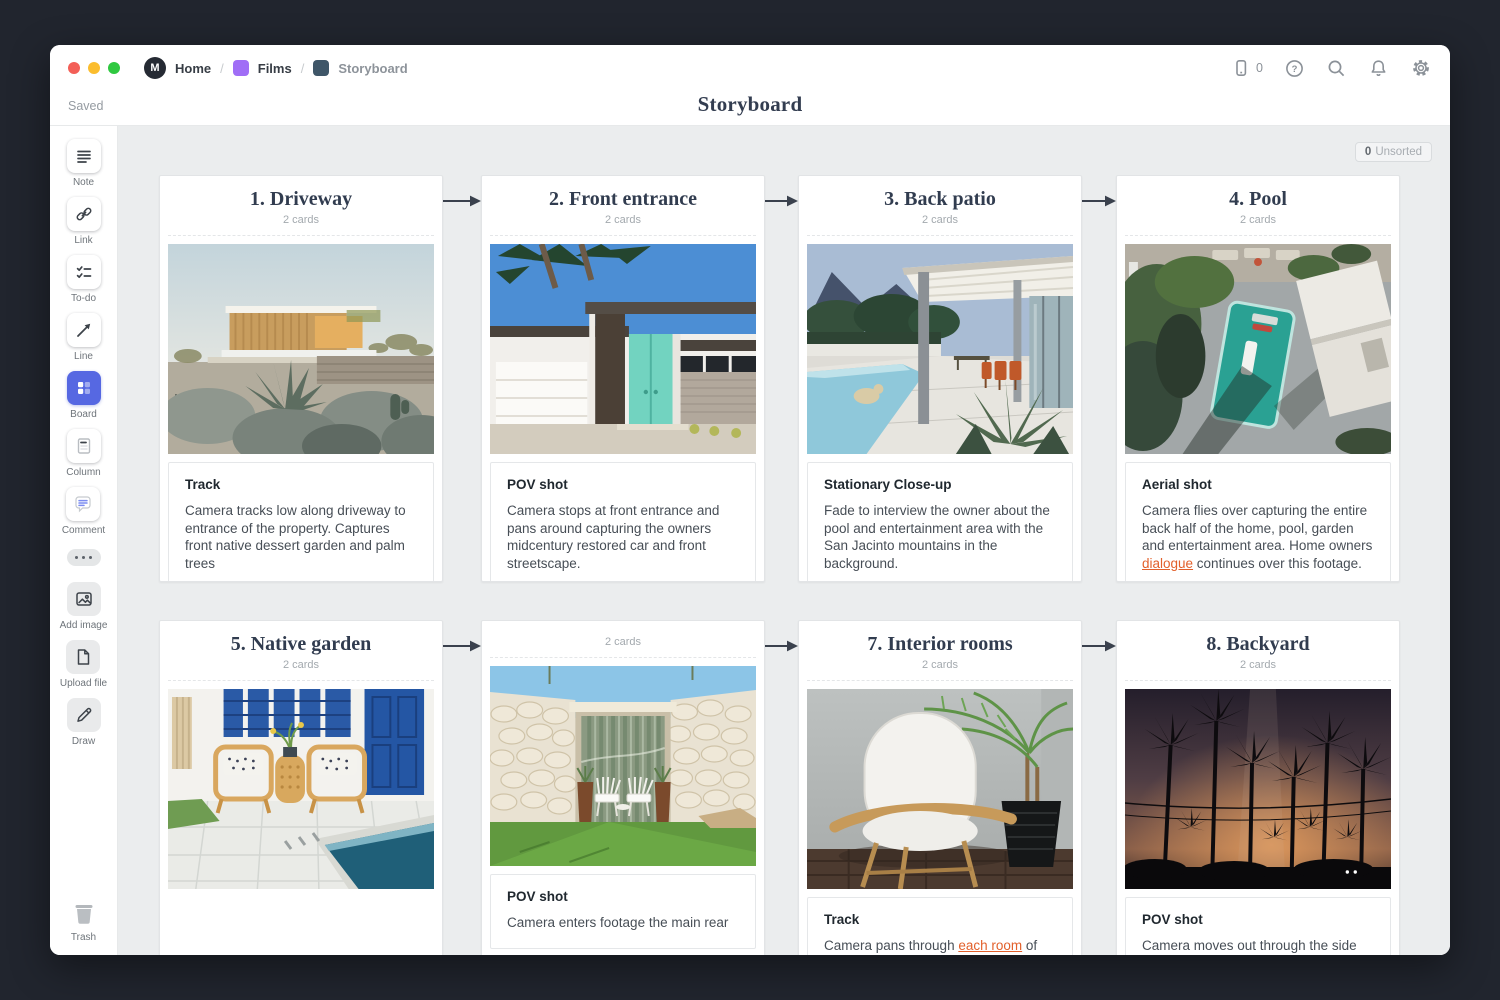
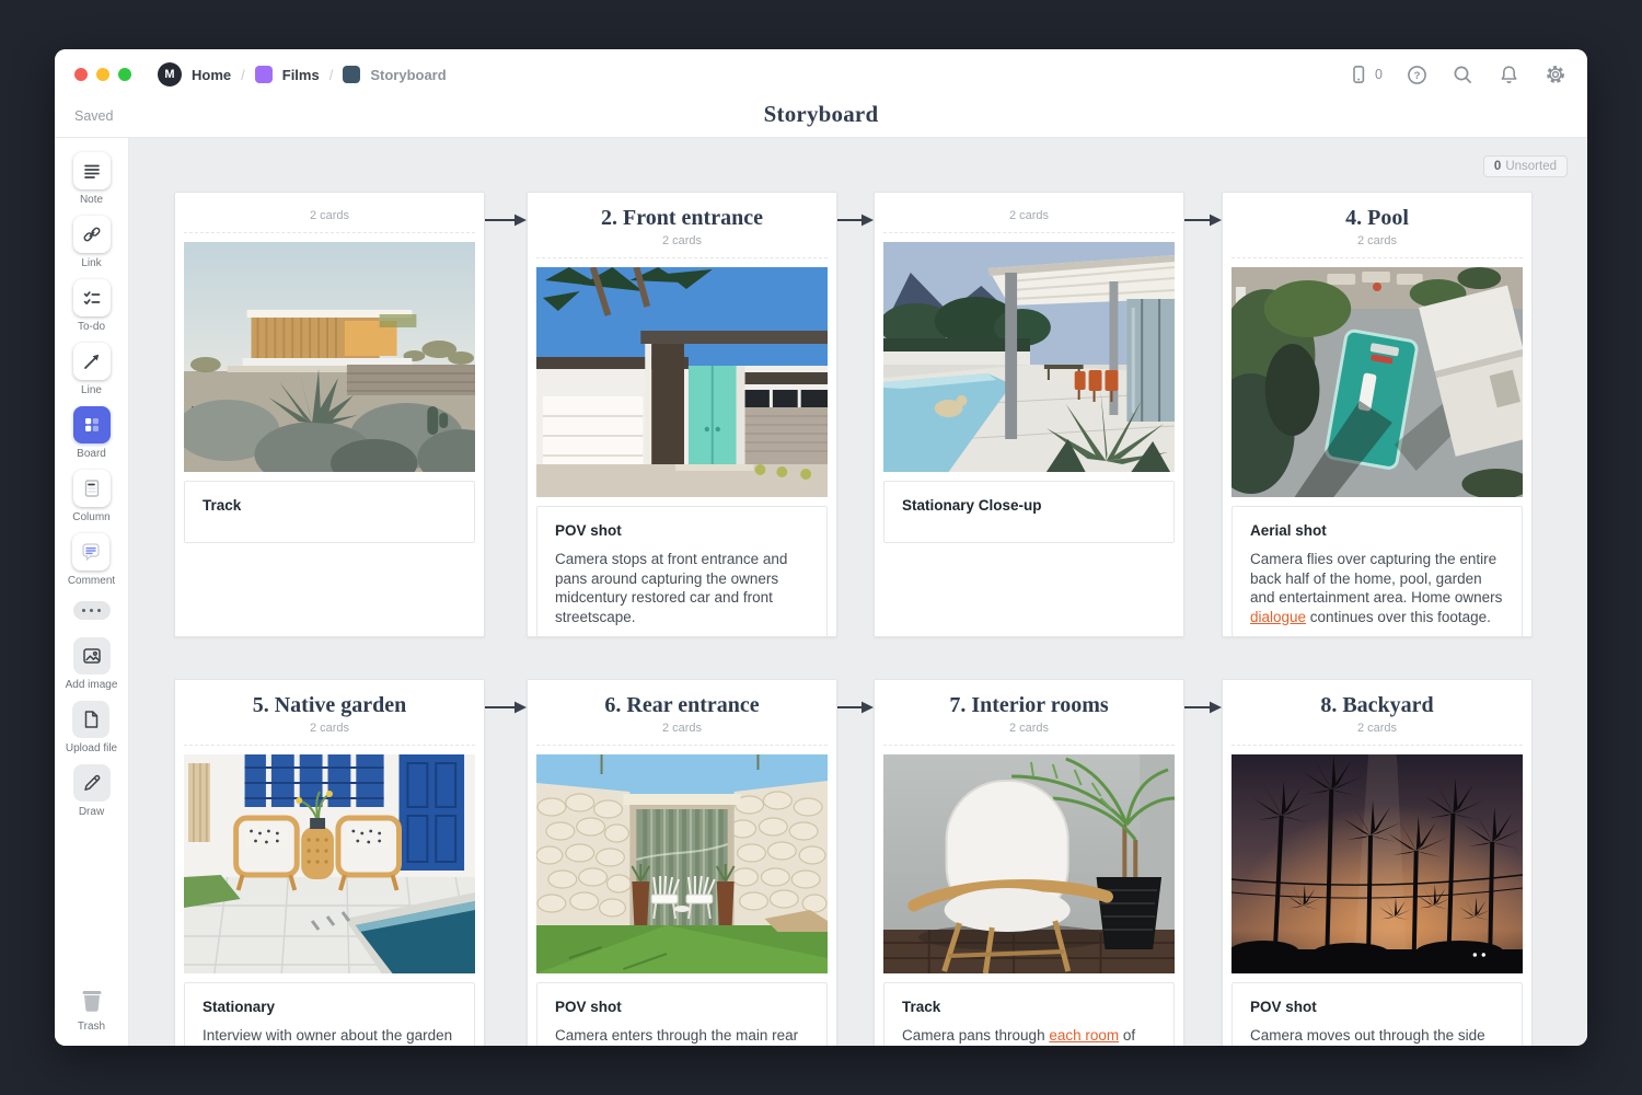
  M
  Home
  /
  Films
  /
  Storyboard
  0
  ?
  Saved
  Storyboard
  Note
  Link
  To-do
  Line
  Board
  Column
  Comment
  Add image
  Upload file
  Draw
  Trash
  0
  Unsorted
- 1. Driveway
  2 cards
  Track
- Camera tracks low along driveway to entrance of the property. Captures front native dessert garden and palm trees
  2. Front entrance
  2 cards
  POV shot
  Camera stops at front entrance and pans around capturing the owners midcentury restored car and front streetscape.
- 3. Back patio
  2 cards
  Stationary Close-up
- Fade to interview the owner about the pool and entertainment area with the San Jacinto mountains in the background.
  4. Pool
  2 cards
  Aerial shot
  Camera flies over capturing the entire back half of the home, pool, garden and entertainment area. Home owners dialogue continues over this footage.
  5. Native garden
  2 cards
+ Stationary
+ Interview with owner about the garden
+ 6. Rear entrance
  2 cards
  POV shot
- Camera enters footage the main rear
+ Camera enters through the main rear
  7. Interior rooms
  2 cards
  Track
  Camera pans through each room of
  8. Backyard
  2 cards
  POV shot
  Camera moves out through the side
